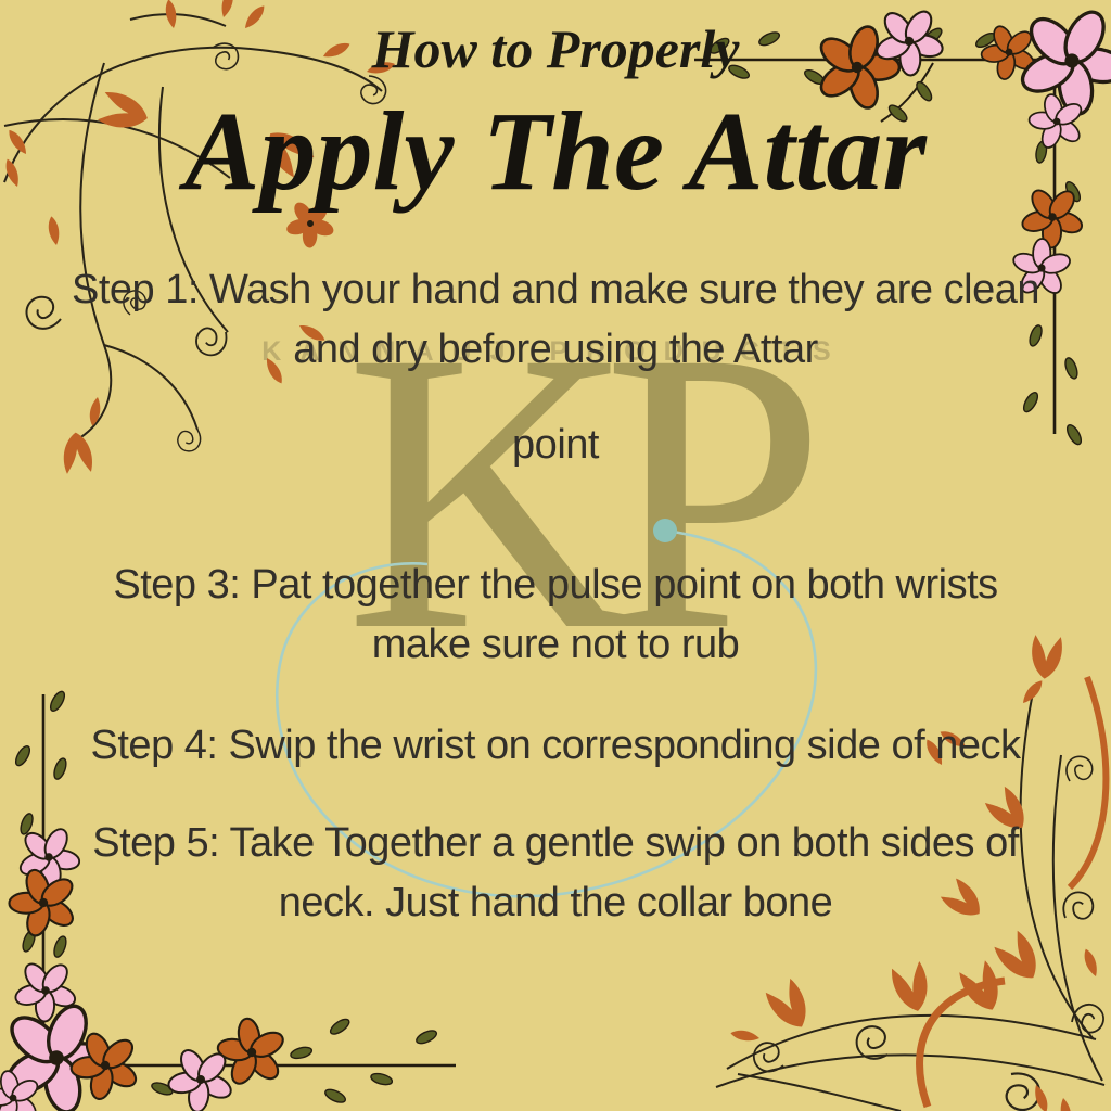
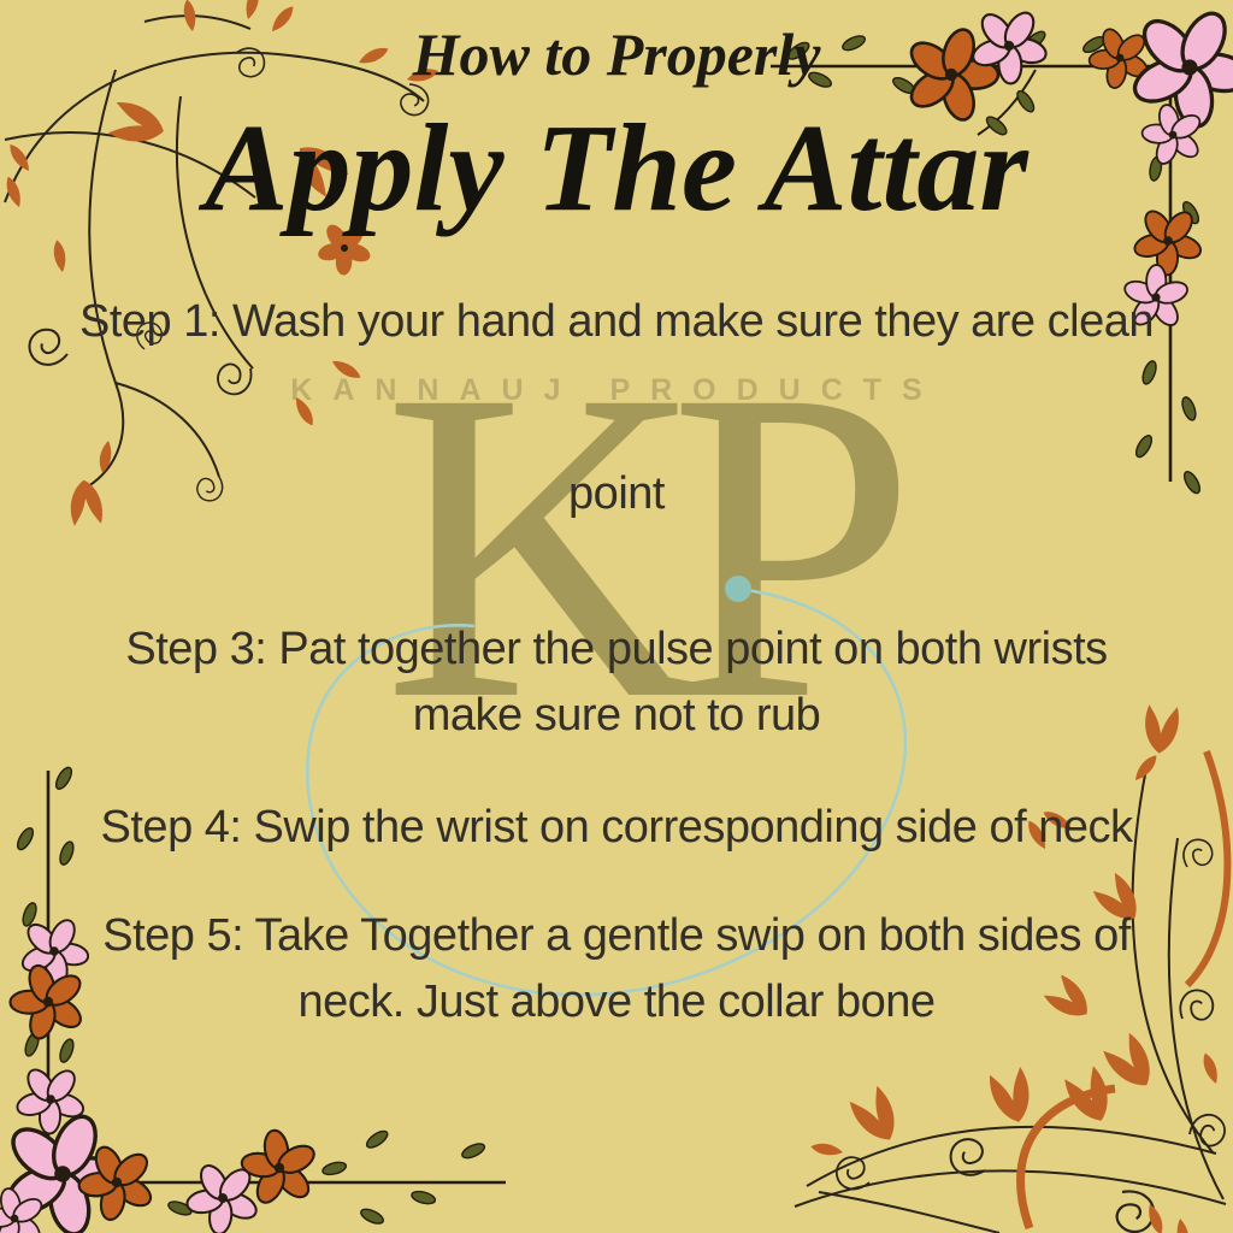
  KP
  KANNAUJ PRODUCTS
  How to Properly
  Apply The Attar
  Step 1: Wash your hand and make sure they are clean
- and dry before using the Attar
  point
  Step 3: Pat together the pulse point on both wrists
  make sure not to rub
  Step 4: Swip the wrist on corresponding side of neck
  Step 5: Take Together a gentle swip on both sides of
- neck. Just hand the collar bone
+ neck. Just above the collar bone
